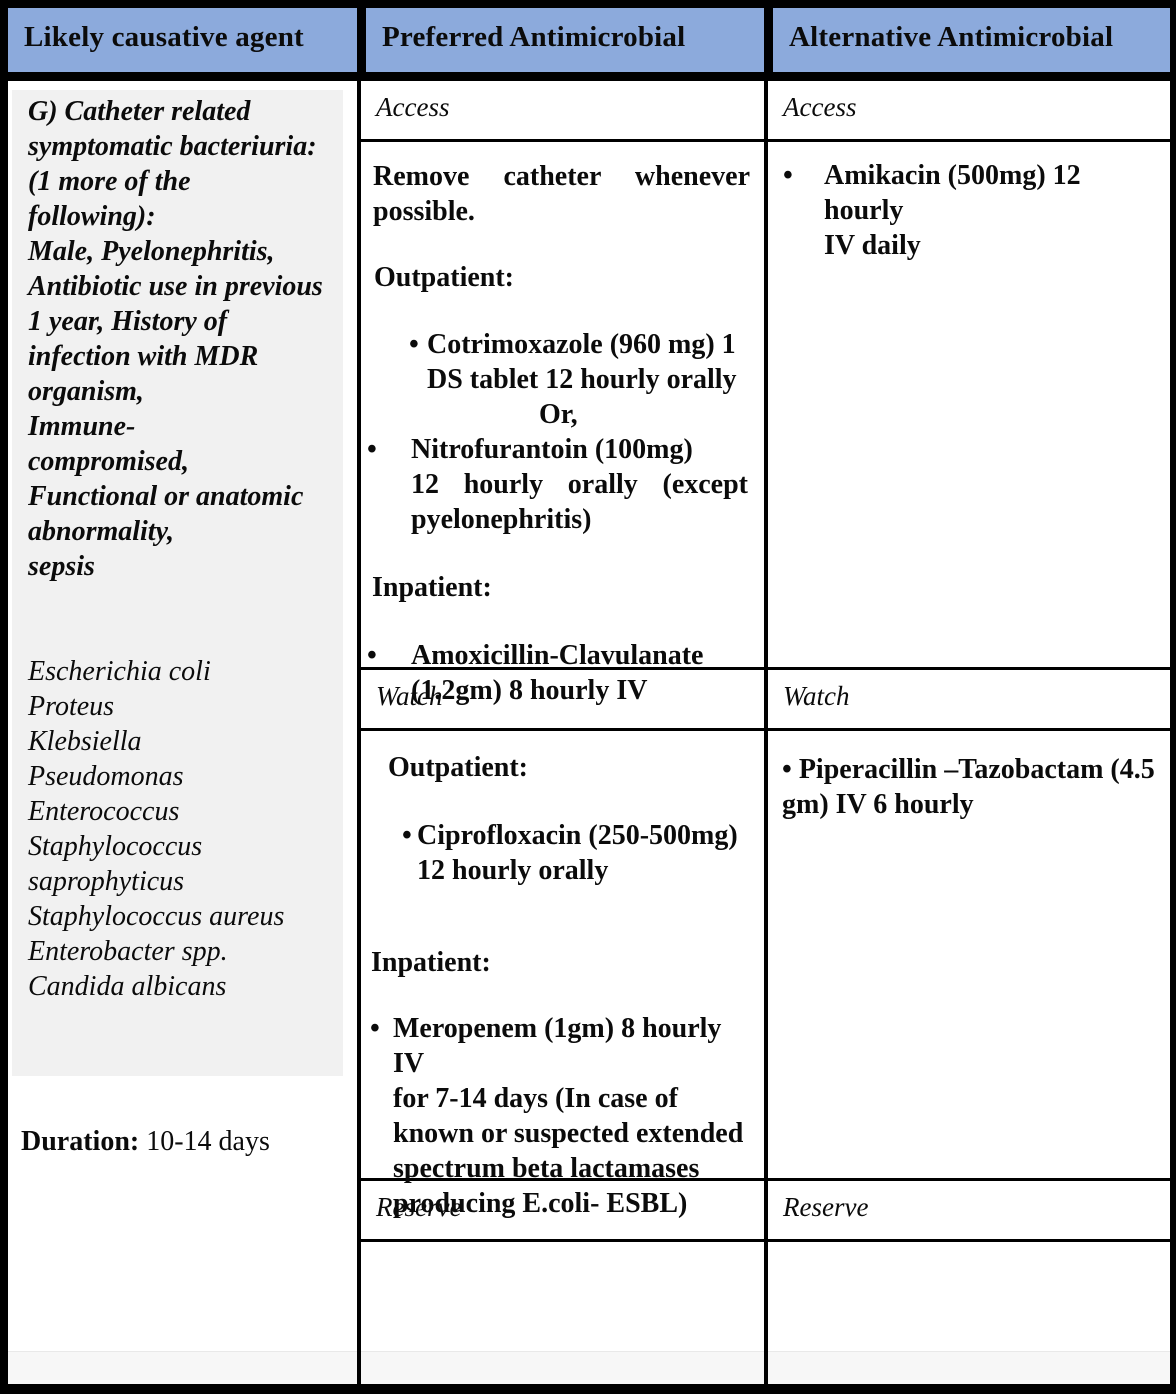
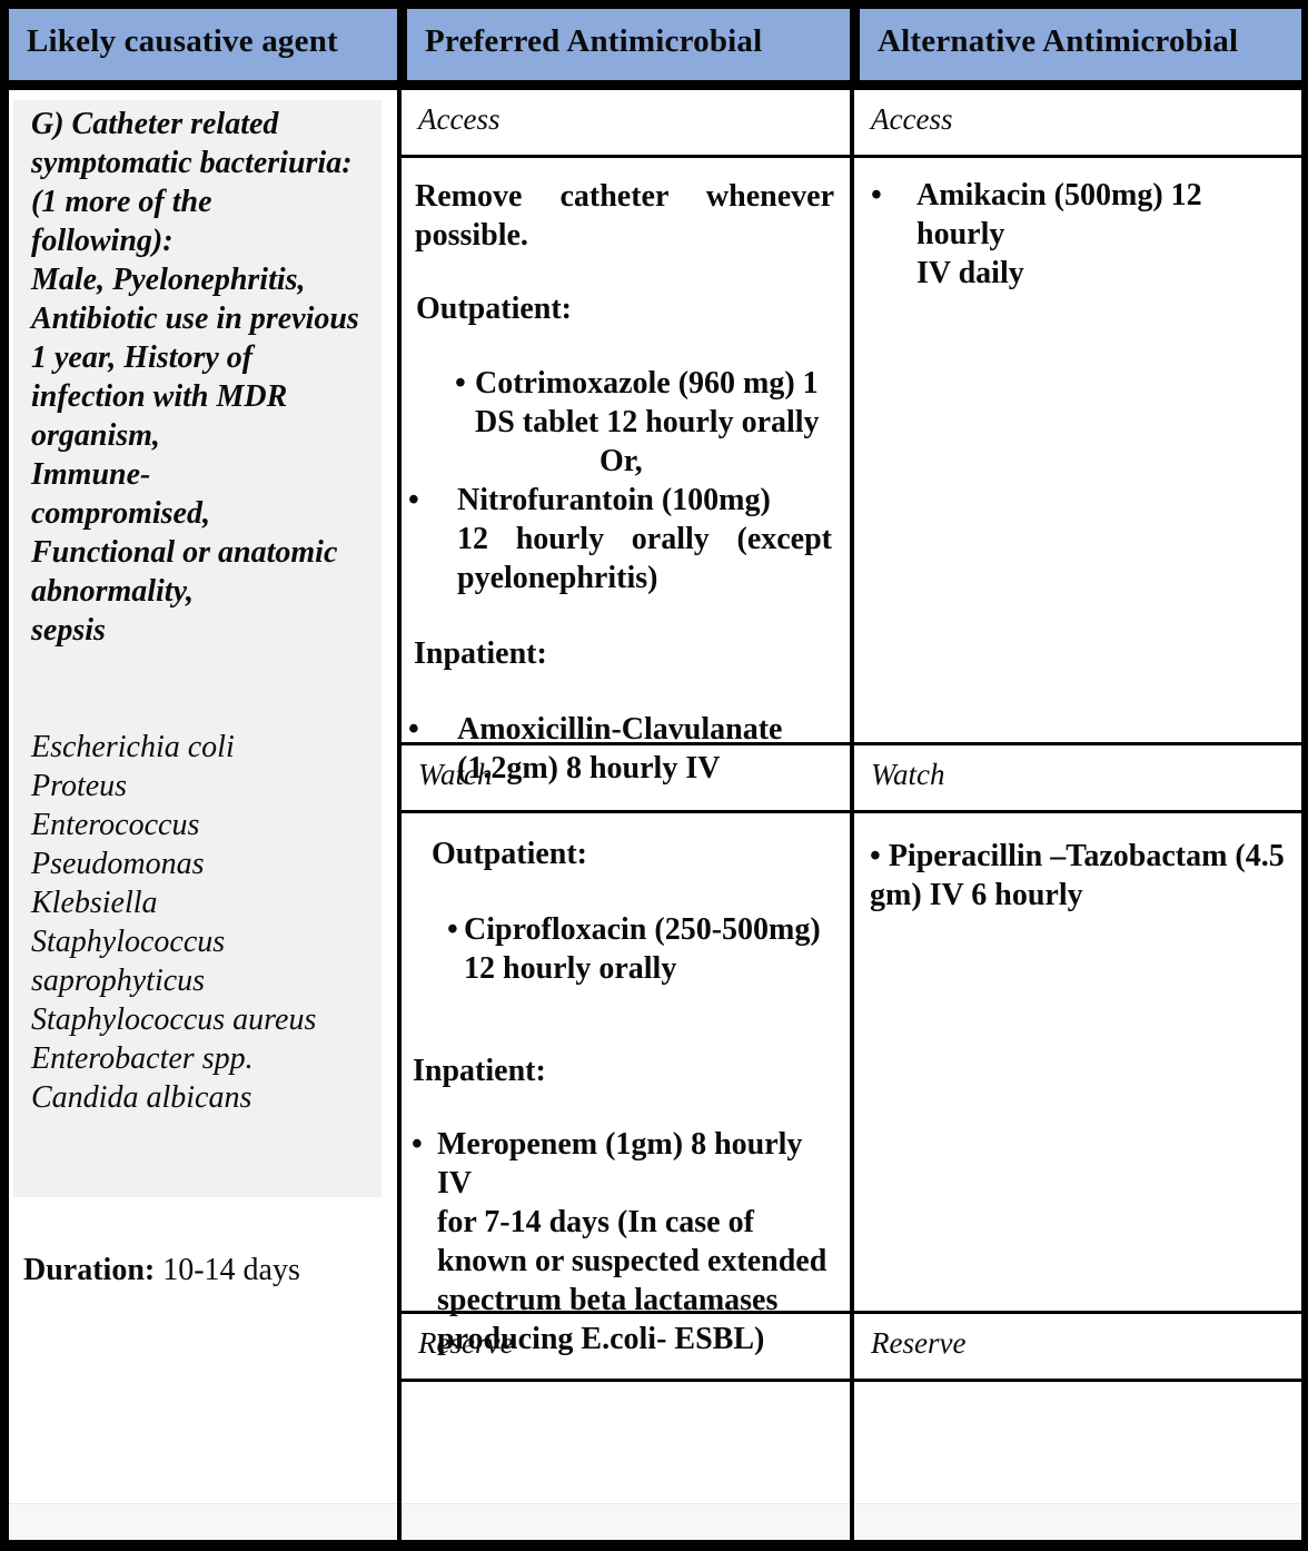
  Likely causative agent
  Preferred Antimicrobial
  Alternative Antimicrobial
  G) Catheter related
  symptomatic bacteriuria:
  (1 more of the
  following):
  Male, Pyelonephritis,
  Antibiotic use in previous
  1 year, History of
  infection with MDR
  organism,
  Immune-
  compromised,
  Functional or anatomic
  abnormality,
  sepsis
  Escherichia coli
  Proteus
- Klebsiella
+ Enterococcus
  Pseudomonas
- Enterococcus
+ Klebsiella
  Staphylococcus saprophyticus
  Staphylococcus aureus
  Enterobacter spp.
  Candida albicans
  Duration: 10-14 days
  Access
  Remove catheter whenever possible.
  Outpatient:
  Cotrimoxazole (960 mg) 1
  DS tablet 12 hourly orally
  Or,
  Nitrofurantoin (100mg)
  12 hourly orally (except pyelonephritis)
  Inpatient:
  Amoxicillin-Clavulanate
  (1.2gm) 8 hourly IV
  Watch
  Outpatient:
  Ciprofloxacin (250-500mg)
  12 hourly orally
  Inpatient:
  Meropenem (1gm) 8 hourly IV
  for 7-14 days (In case of
  known or suspected extended
  spectrum beta lactamases
  producing E.coli- ESBL)
  Reserve
  Access
  Amikacin (500mg) 12 hourly
  IV daily
  Watch
  Piperacillin –Tazobactam (4.5
  gm) IV 6 hourly
  Reserve
